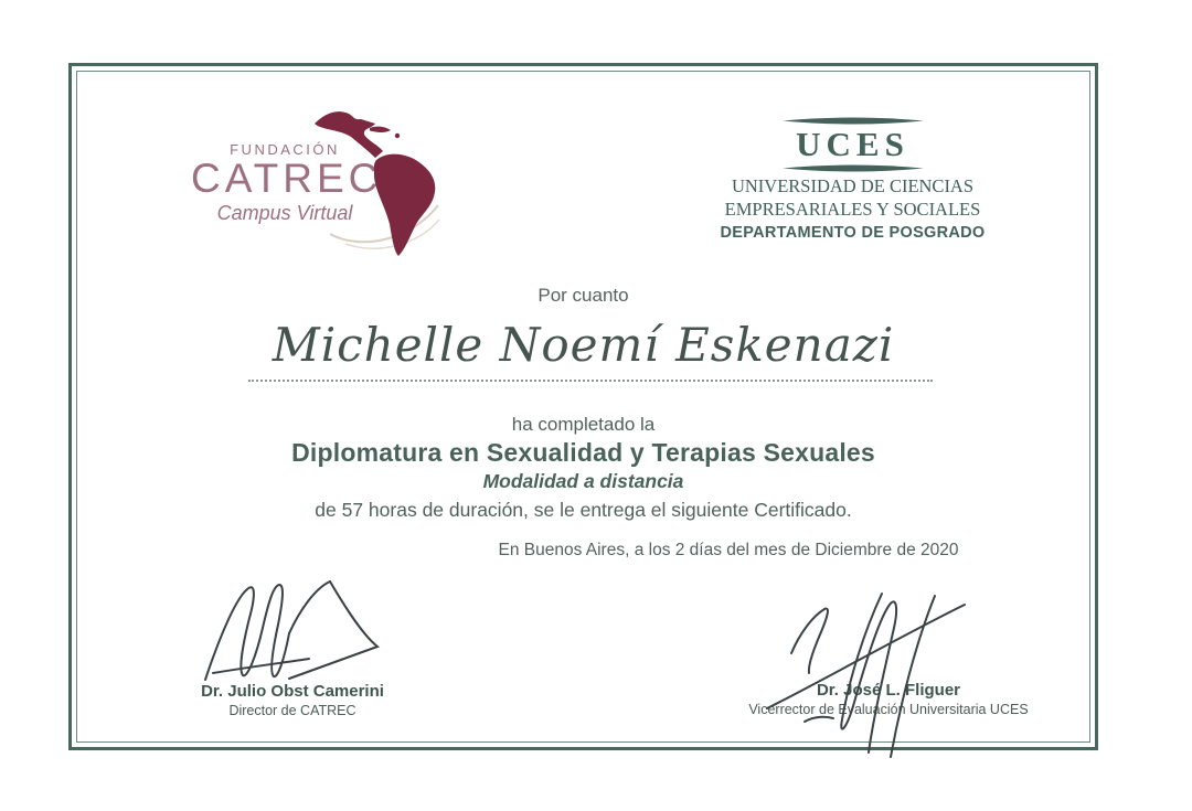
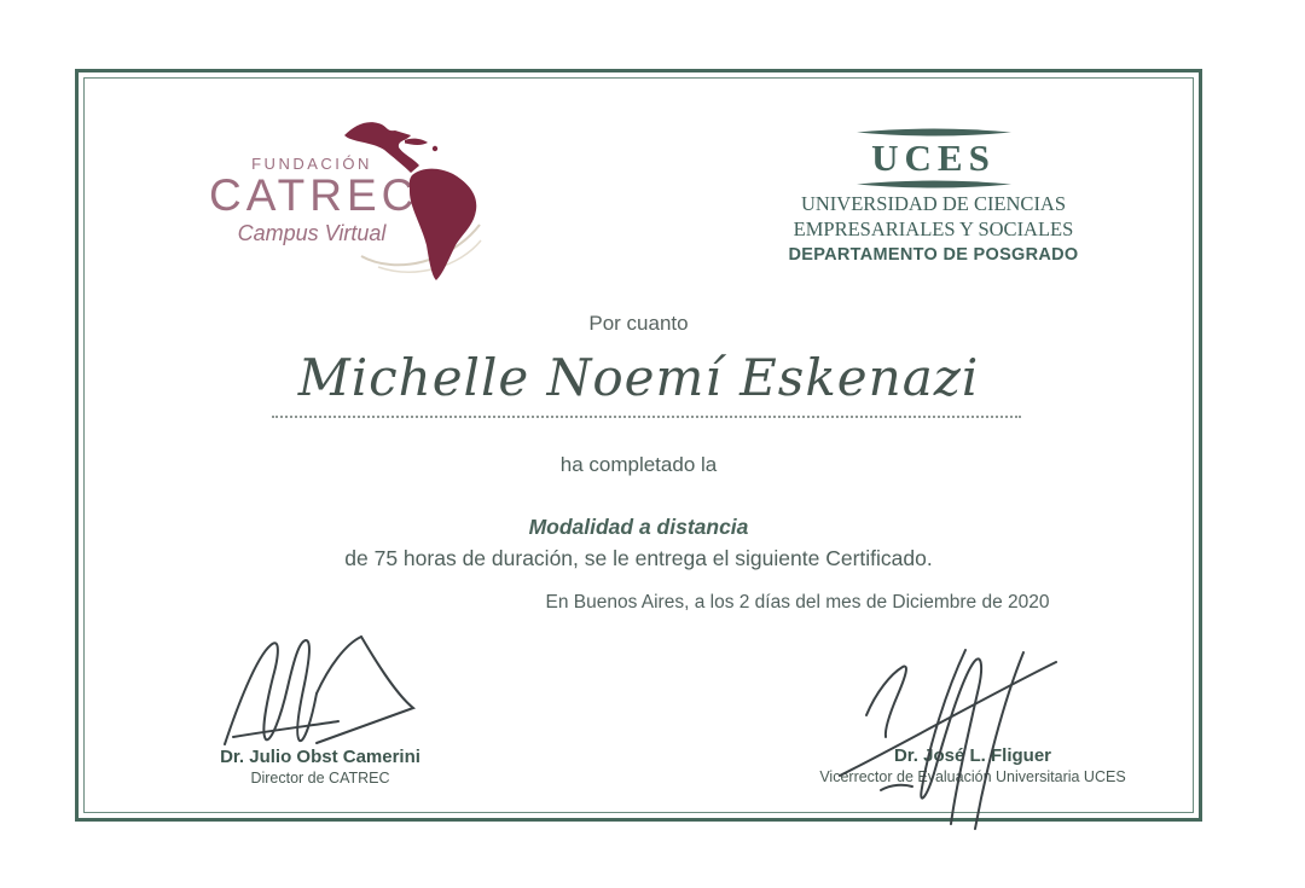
  FUNDACIÓN
  CATREC
  Campus Virtual
  UCES
  UNIVERSIDAD DE CIENCIAS
  EMPRESARIALES Y SOCIALES
  DEPARTAMENTO DE POSGRADO
  Por cuanto
  Michelle Noemí Eskenazi
  ha completado la
- Diplomatura en Sexualidad y Terapias Sexuales
  Modalidad a distancia
- de 57 horas de duración, se le entrega el siguiente Certificado.
+ de 75 horas de duración, se le entrega el siguiente Certificado.
  En Buenos Aires, a los 2 días del mes de Diciembre de 2020
  Dr. Julio Obst Camerini
  Director de CATREC
  Dr.sé L. Fliguer
  Vicerrector de Evalución Universitaria UCES
